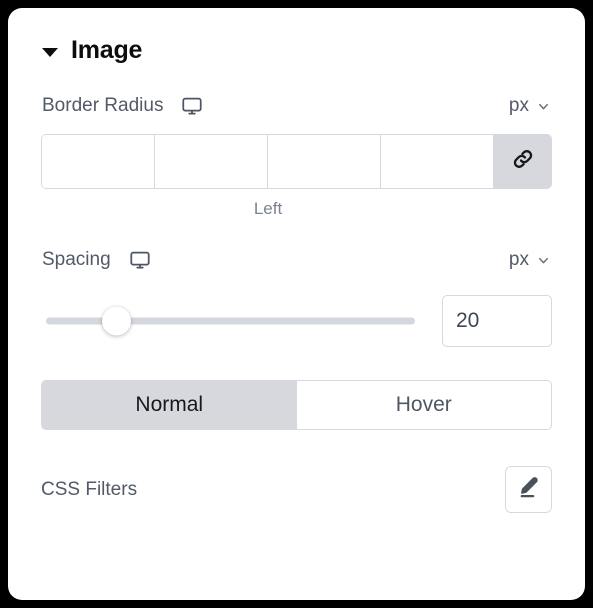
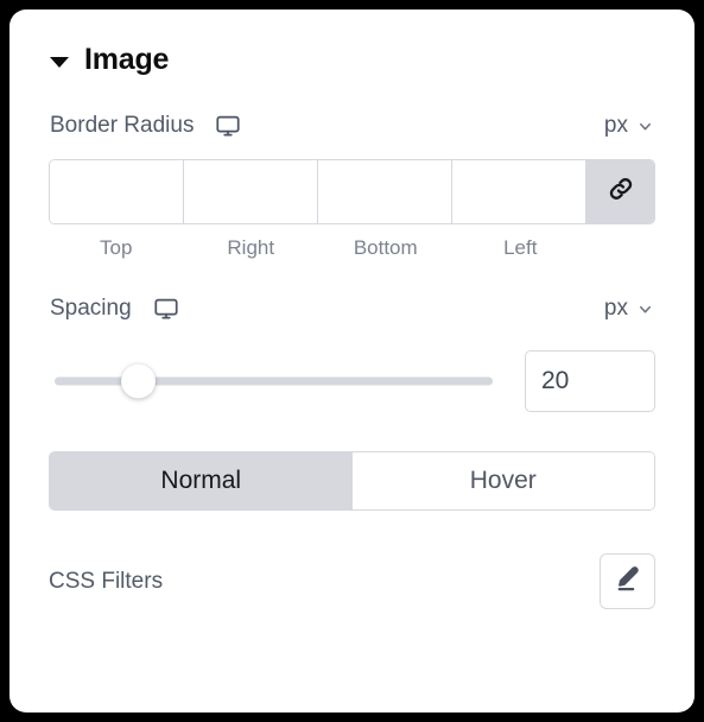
  Image
  Border Radius
  px
+ Top
+ Right
+ Bottom
  Left
  Spacing
  px
  20
  Normal
  Hover
  CSS Filters
